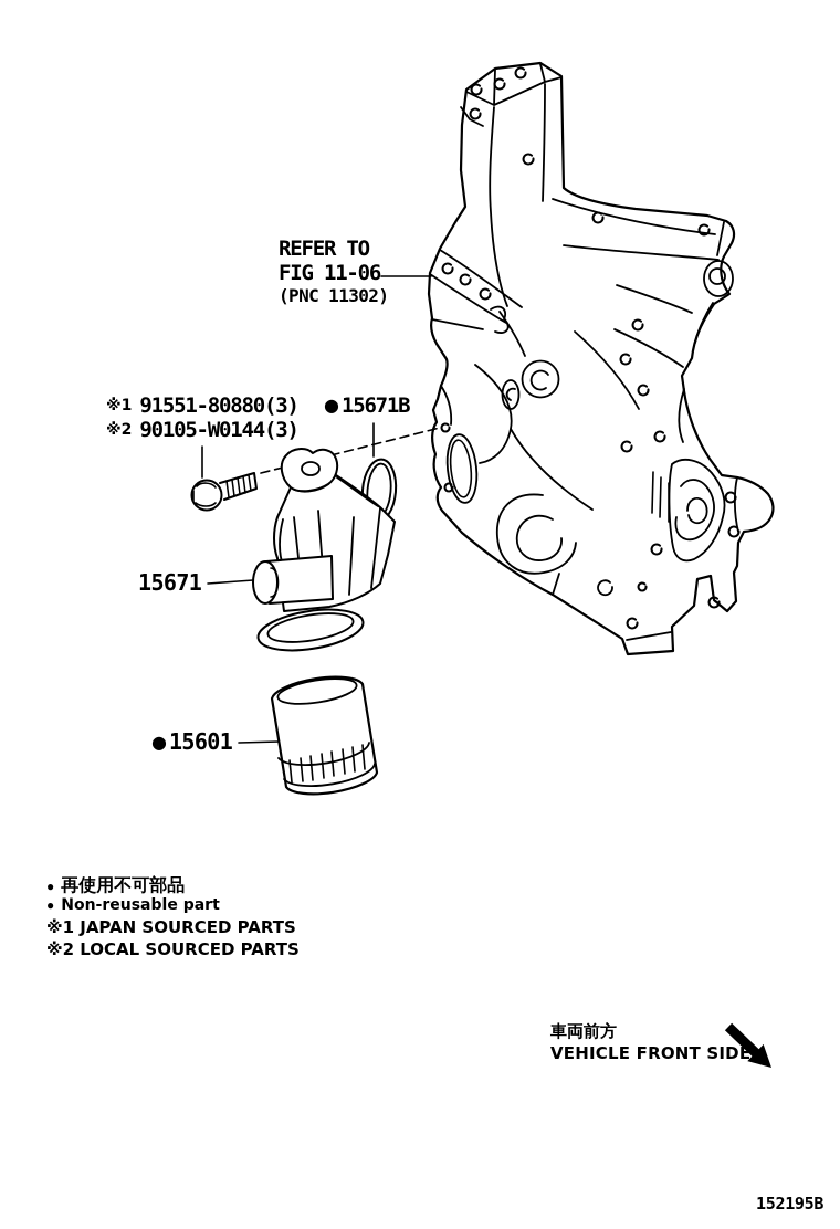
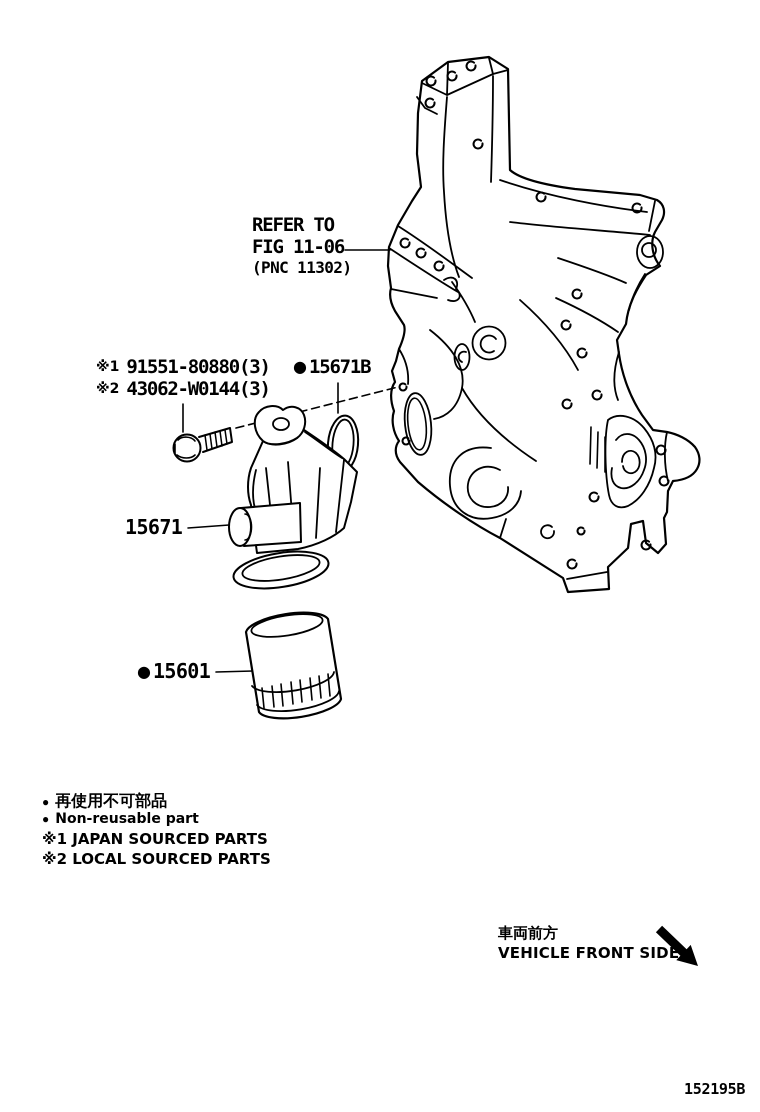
  REFER TO
  FIG 11-06
  (PNC 11302)
  ※1 91551-80880(3)
- ※2 90105-W0144(3)
+ ※2 43062-W0144(3)
  ●15671B
  15671
  ●15601
  ●
  再使用不可部品
  ●
  Non-reusable part
  ※1 JAPAN SOURCED PARTS
  ※2 LOCAL SOURCED PARTS
  車両前方
  VEHICLE FRONT SIDE
  152195B
